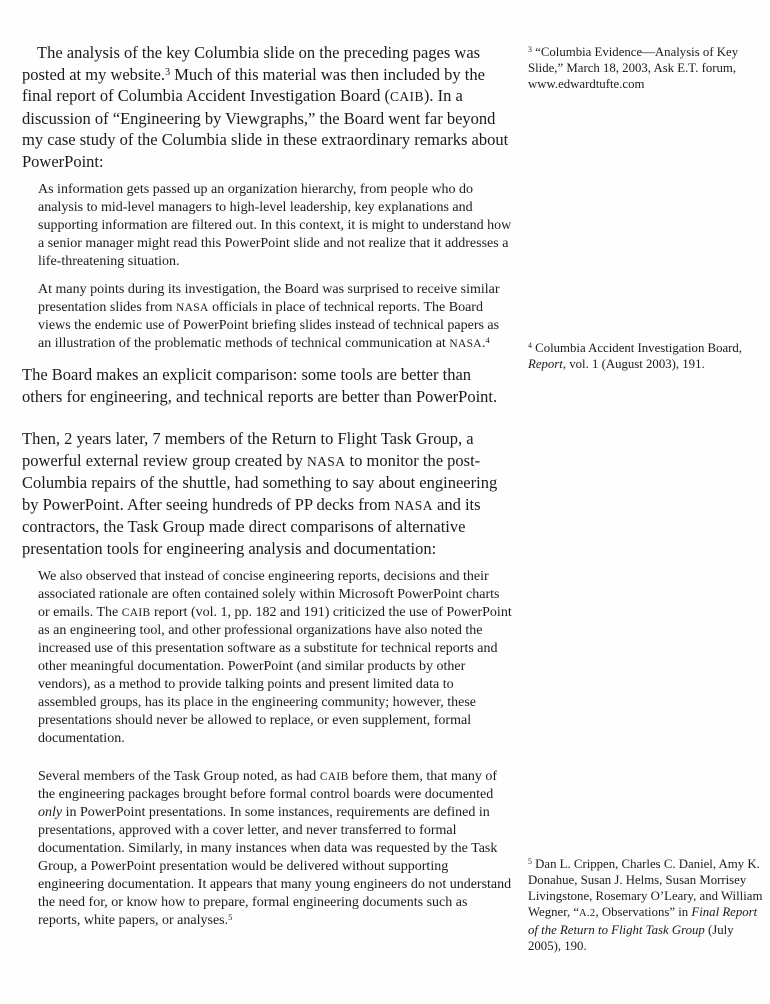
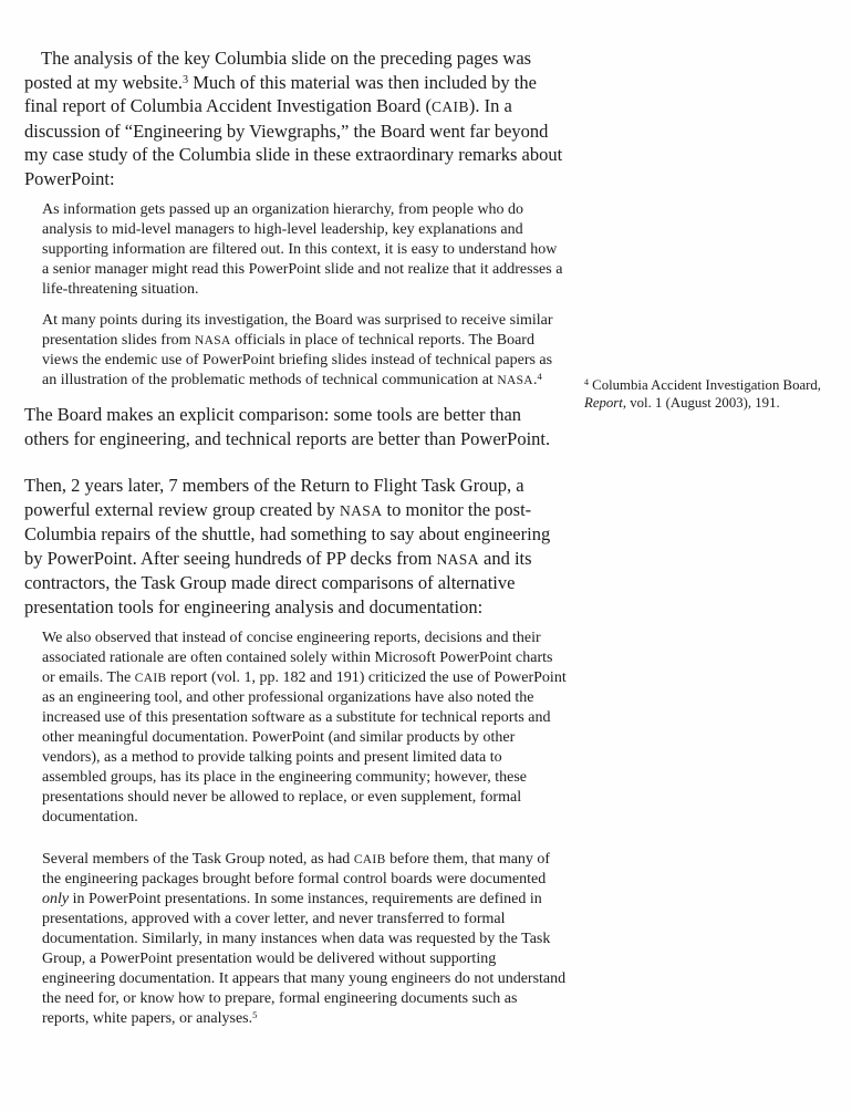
  The analysis of the key Columbia slide on the preceding pages was posted at my website.3 Much of this material was then included by the final report of Columbia Accident Investigation Board (CAIB). In a discussion of “Engineering by Viewgraphs,” the Board went far beyond my case study of the Columbia slide in these extraordinary remarks about PowerPoint:
- As information gets passed up an organization hierarchy, from people who do analysis to mid-level managers to high-level leadership, key explanations and supporting information are filtered out. In this context, it is might to understand how a senior manager might read this PowerPoint slide and not realize that it addresses a life-threatening situation.
+ As information gets passed up an organization hierarchy, from people who do analysis to mid-level managers to high-level leadership, key explanations and supporting information are filtered out. In this context, it is easy to understand how a senior manager might read this PowerPoint slide and not realize that it addresses a life-threatening situation.
  At many points during its investigation, the Board was surprised to receive similar presentation slides from NASA officials in place of technical reports. The Board views the endemic use of PowerPoint briefing slides instead of technical papers as an illustration of the problematic methods of technical communication at NASA.4
  The Board makes an explicit comparison: some tools are better than others for engineering, and technical reports are better than PowerPoint.
  Then, 2 years later, 7 members of the Return to Flight Task Group, a powerful external review group created by NASA to monitor the post-Columbia repairs of the shuttle, had something to say about engineering by PowerPoint. After seeing hundreds of PP decks from NASA and its contractors, the Task Group made direct comparisons of alternative presentation tools for engineering analysis and documentation:
  We also observed that instead of concise engineering reports, decisions and their associated rationale are often contained solely within Microsoft PowerPoint charts or emails. The CAIB report (vol. 1, pp. 182 and 191) criticized the use of PowerPoint as an engineering tool, and other professional organizations have also noted the increased use of this presentation software as a substitute for technical reports and other meaningful documentation. PowerPoint (and similar products by other vendors), as a method to provide talking points and present limited data to assembled groups, has its place in the engineering community; however, these presentations should never be allowed to replace, or even supplement, formal documentation.
  Several members of the Task Group noted, as had CAIB before them, that many of the engineering packages brought before formal control boards were documented only in PowerPoint presentations. In some instances, requirements are defined in presentations, approved with a cover letter, and never transferred to formal documentation. Similarly, in many instances when data was requested by the Task Group, a PowerPoint presentation would be delivered without supporting engineering documentation. It appears that many young engineers do not understand the need for, or know how to prepare, formal engineering documents such as reports, white papers, or analyses.5
- 3 “Columbia Evidence—Analysis of Key Slide,” March 18, 2003, Ask E.T. forum, www.edwardtufte.com
  4 Columbia Accident Investigation Board, Report, vol. 1 (August 2003), 191.
- 5 Dan L. Crippen, Charles C. Daniel, Amy K. Donahue, Susan J. Helms, Susan Morrisey Livingstone, Rosemary O’Leary, and William Wegner, “A.2, Observations” in Final Report of the Return to Flight Task Group (July 2005), 190.
